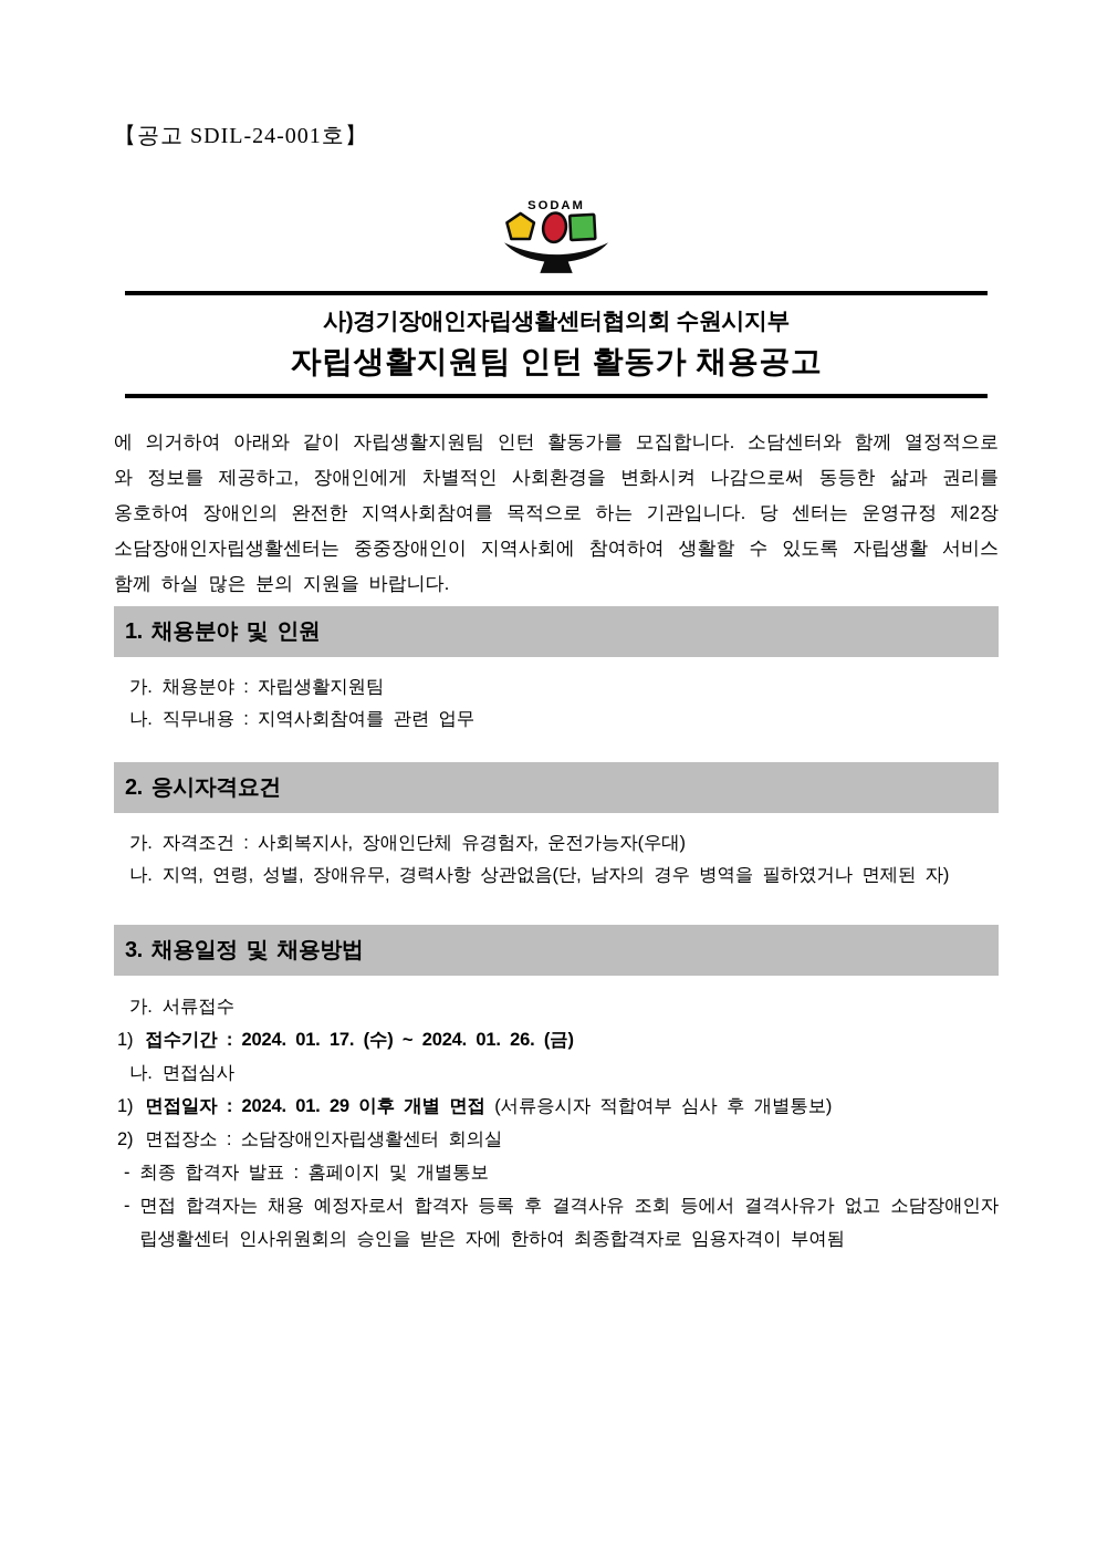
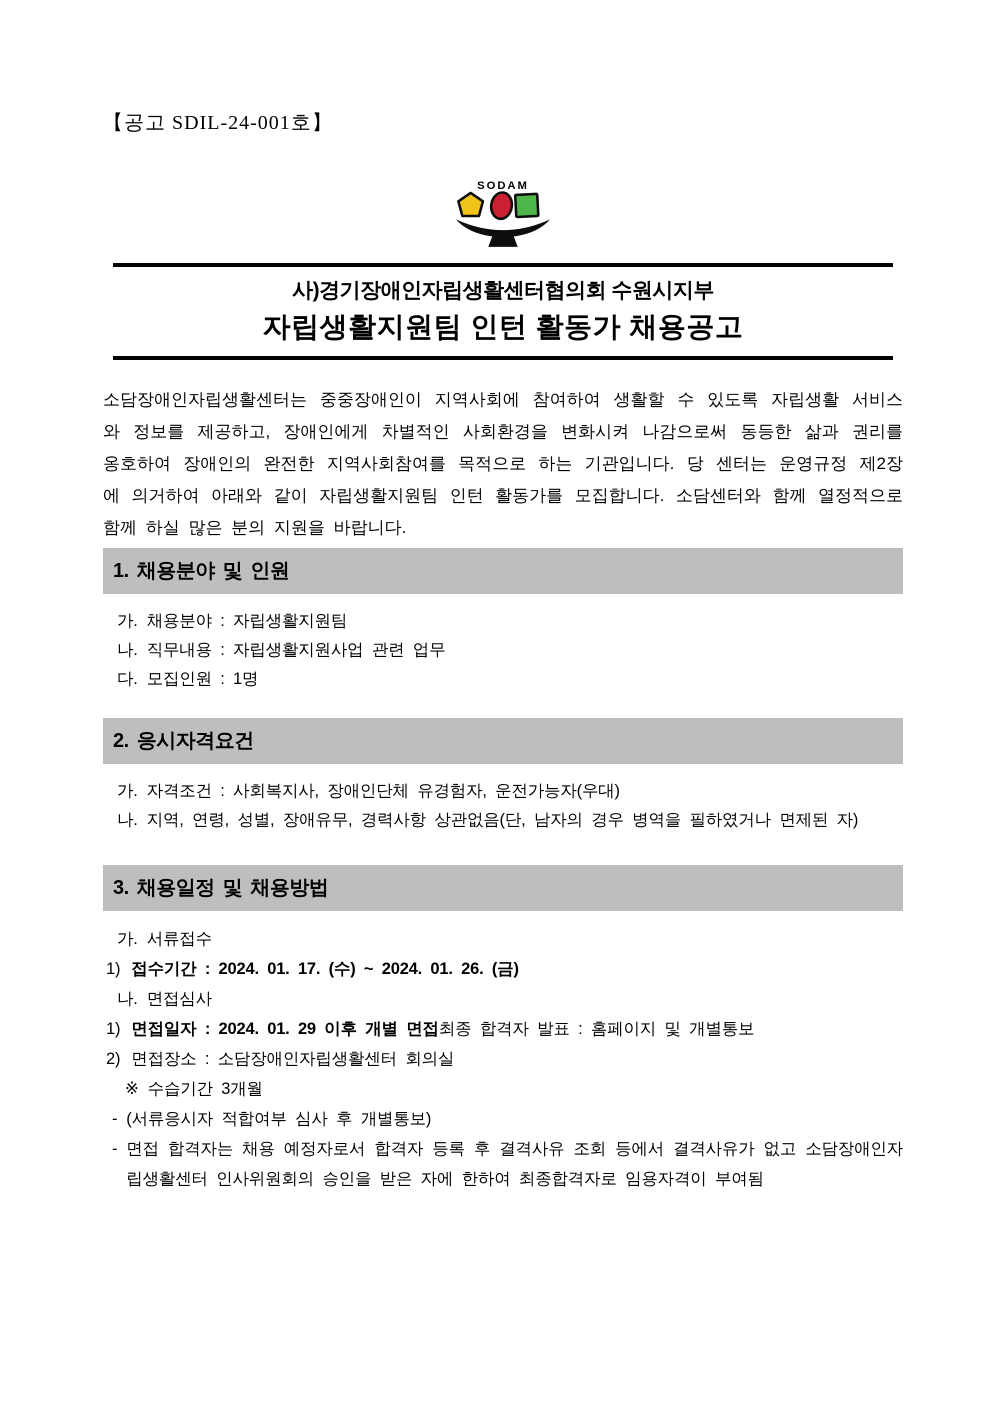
  【공고 SDIL-24-001호】
  SODAM
  사)경기장애인자립생활센터협의회 수원시지부
  자립생활지원팀 인턴 활동가 채용공고
- 에 의거하여 아래와 같이 자립생활지원팀 인턴 활동가를 모집합니다. 소담센터와 함께 열정적으로
+ 소담장애인자립생활센터는 중중장애인이 지역사회에 참여하여 생활할 수 있도록 자립생활 서비스
  와 정보를 제공하고, 장애인에게 차별적인 사회환경을 변화시켜 나감으로써 동등한 삶과 권리를
  옹호하여 장애인의 완전한 지역사회참여를 목적으로 하는 기관입니다. 당 센터는 운영규정 제2장
- 소담장애인자립생활센터는 중중장애인이 지역사회에 참여하여 생활할 수 있도록 자립생활 서비스
+ 에 의거하여 아래와 같이 자립생활지원팀 인턴 활동가를 모집합니다. 소담센터와 함께 열정적으로
  함께 하실 많은 분의 지원을 바랍니다.
  1. 채용분야 및 인원
  가.
  채용분야 : 자립생활지원팀
  나.
- 직무내용 : 지역사회참여를 관련 업무
+ 직무내용 : 자립생활지원사업 관련 업무
+ 다.
+ 모집인원 : 1명
  2. 응시자격요건
  가.
  자격조건 : 사회복지사, 장애인단체 유경험자, 운전가능자(우대)
  나.
  지역, 연령, 성별, 장애유무, 경력사항 상관없음(단, 남자의 경우 병역을 필하였거나 면제된 자)
  3. 채용일정 및 채용방법
  가.
  서류접수
  1)
  접수기간 : 2024. 01. 17. (수) ~ 2024. 01. 26. (금)
  나.
  면접심사
  1)
- 면접일자 : 2024. 01. 29 이후 개별 면접 (서류응시자 적합여부 심사 후 개별통보)
+ 면접일자 : 2024. 01. 29 이후 개별 면접최종 합격자 발표 : 홈페이지 및 개별통보
  2)
  면접장소 : 소담장애인자립생활센터 회의실
+ ※
+ 수습기간 3개월
  -
- 최종 합격자 발표 : 홈페이지 및 개별통보
+ (서류응시자 적합여부 심사 후 개별통보)
  -
  면접 합격자는 채용 예정자로서 합격자 등록 후 결격사유 조회 등에서 결격사유가 없고 소담장애인자립생활센터 인사위원회의 승인을 받은 자에 한하여 최종합격자로 임용자격이 부여됨
